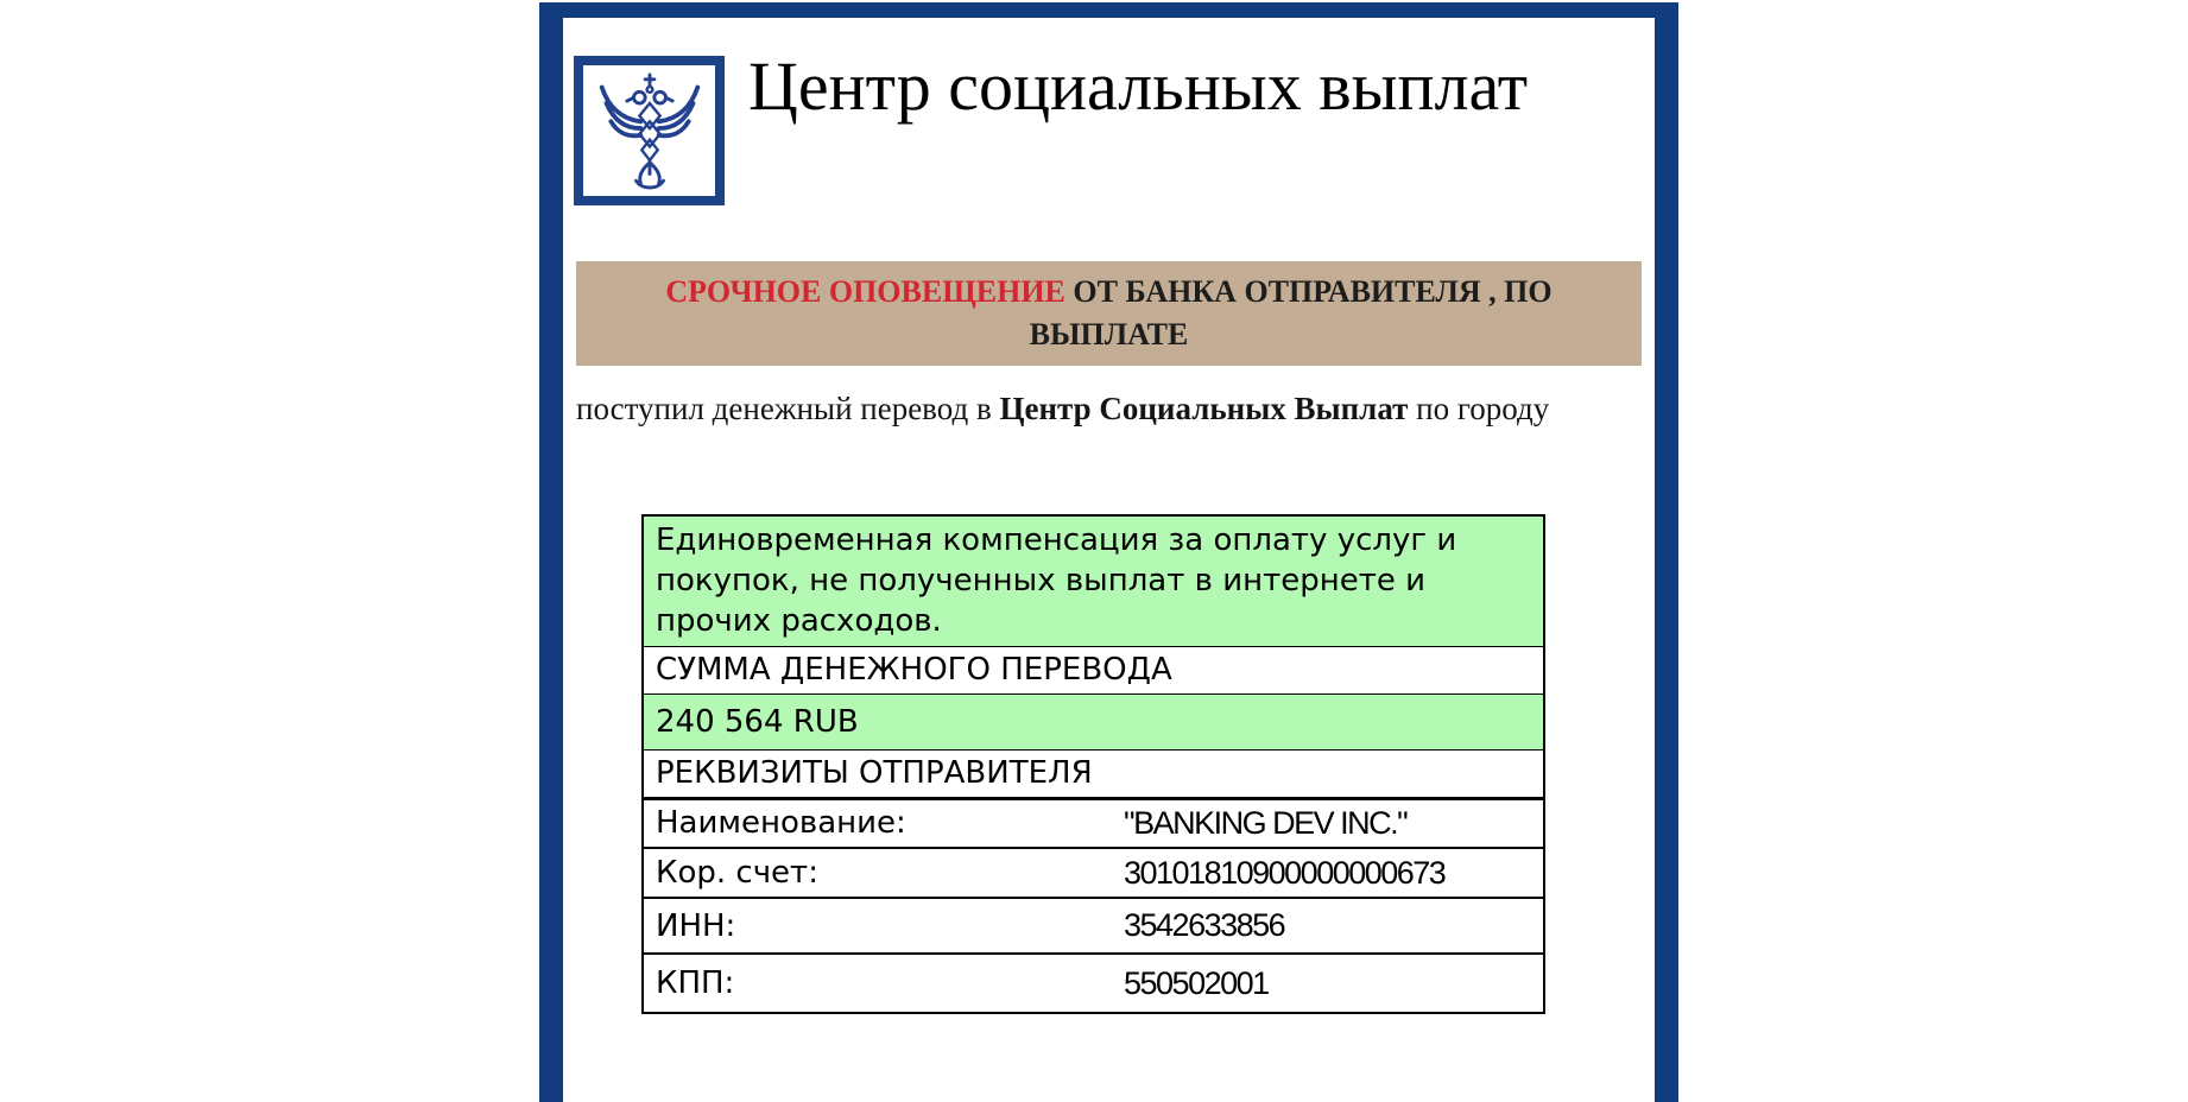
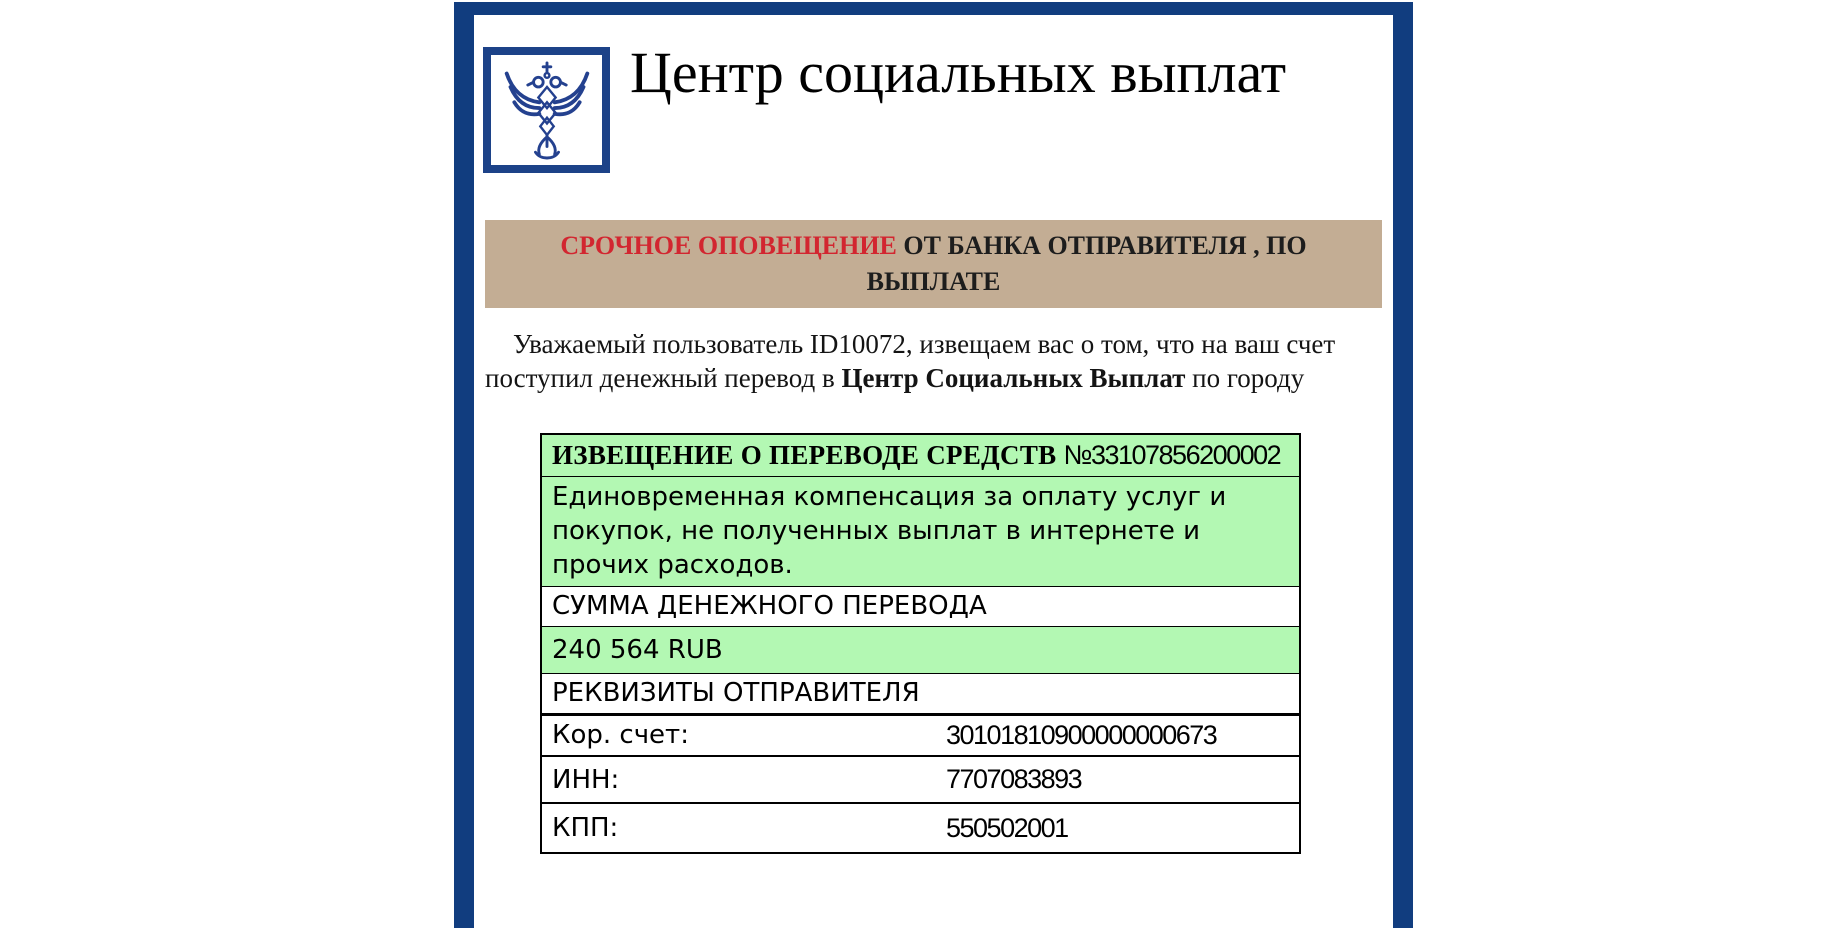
  Центр социальных выплат
  СРОЧНОЕ ОПОВЕЩЕНИЕ ОТ БАНКА ОТПРАВИТЕЛЯ , ПО ВЫПЛАТЕ
+ Уважаемый пользователь ID10072, извещаем вас о том, что на ваш счет
  поступил денежный перевод в Центр Социальных Выплат по городу
+ ИЗВЕЩЕНИЕ О ПЕРЕВОДЕ СРЕДСТВ №33107856200002
  Единовременная компенсация за оплату услуг и покупок, не полученных выплат в интернете и прочих расходов.
  СУММА ДЕНЕЖНОГО ПЕРЕВОДА
  240 564 RUB
  РЕКВИЗИТЫ ОТПРАВИТЕЛЯ
- Наименование:	"BANKING DEV INC."
  Кор. счет:	30101810900000000673
- ИНН:	3542633856
+ ИНН:	7707083893
  КПП:	550502001
